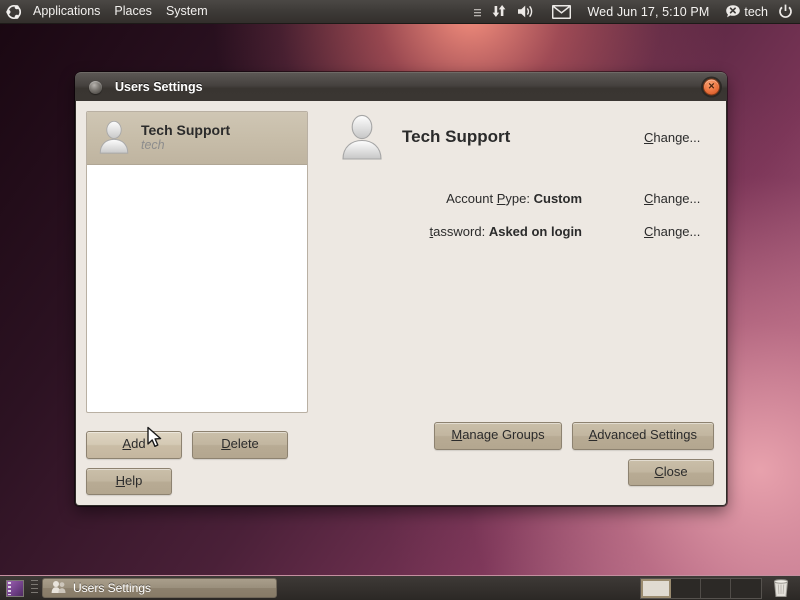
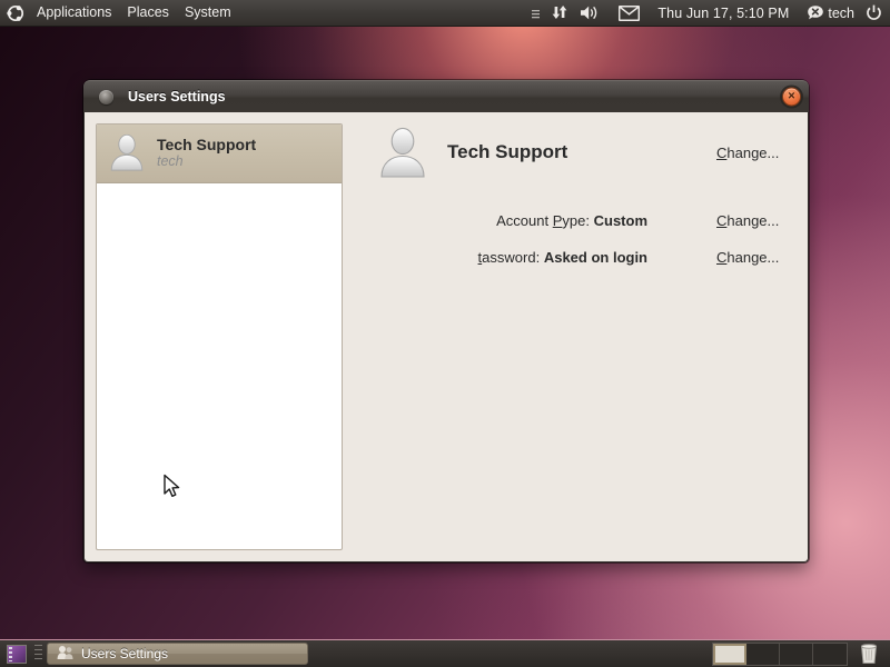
  Applications
  Places
  System
- Wed Jun 17, 5:10 PM
+ Thu Jun 17, 5:10 PM
  tech
  Users Settings
  ×
  Tech Support
  tech
  Tech Support
  Change...
  Account Pype: Custom
  Change...
  tassword: Asked on login
  Change...
- Add
- Delete
- Help
- Manage Groups
- Advanced Settings
- Close
  Users Settings
